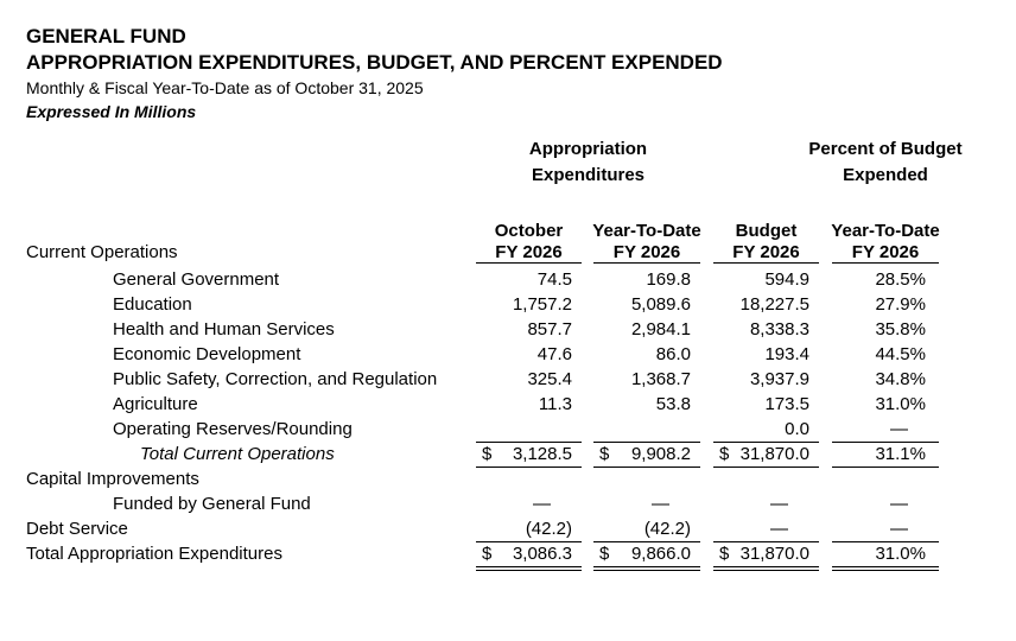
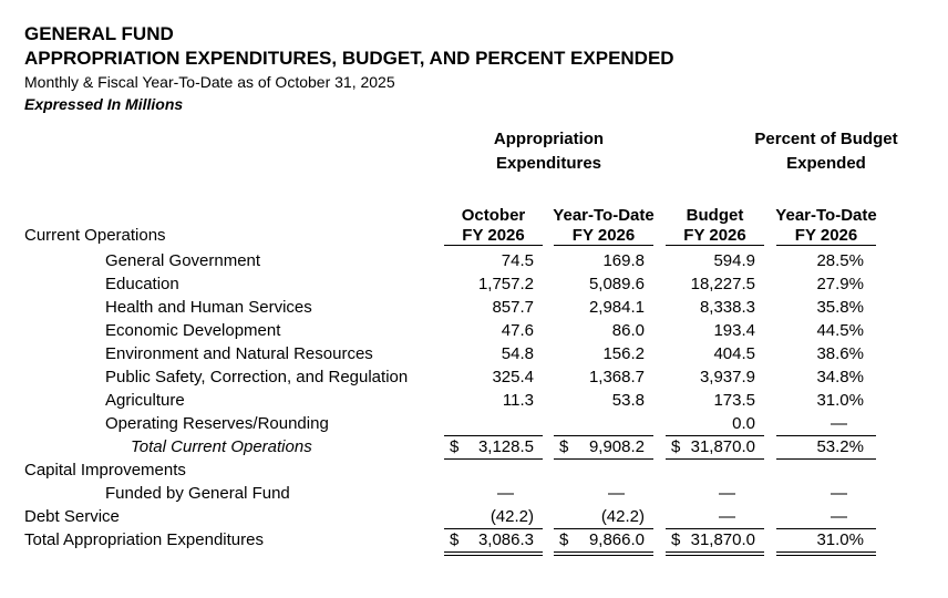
  GENERAL FUND
  APPROPRIATION EXPENDITURES, BUDGET, AND PERCENT EXPENDED
  Monthly & Fiscal Year-To-Date as of October 31, 2025
  Expressed In Millions
  Appropriation
  Expenditures
  Percent of Budget
  Expended
  October
  Year-To-Date
  Budget
  Year-To-Date
  Current Operations
  FY 2026
  FY 2026
  FY 2026
  FY 2026
  General Government
  74.5
  169.8
  594.9
  28.5%
  Education
  1,757.2
  5,089.6
  18,227.5
  27.9%
  Health and Human Services
  857.7
  2,984.1
  8,338.3
  35.8%
  Economic Development
  47.6
  86.0
  193.4
  44.5%
+ Environment and Natural Resources
+ 54.8
+ 156.2
+ 404.5
+ 38.6%
  Public Safety, Correction, and Regulation
  325.4
  1,368.7
  3,937.9
  34.8%
  Agriculture
  11.3
  53.8
  173.5
  31.0%
  Operating Reserves/Rounding
  0.0
  —
  Total Current Operations
  $
  3,128.5
  $
  9,908.2
  $
  31,870.0
- 31.1%
+ 53.2%
  Capital Improvements
  Funded by General Fund
  —
  —
  —
  —
  Debt Service
  (42.2)
  (42.2)
  —
  —
  Total Appropriation Expenditures
  $
  3,086.3
  $
  9,866.0
  $
  31,870.0
  31.0%
